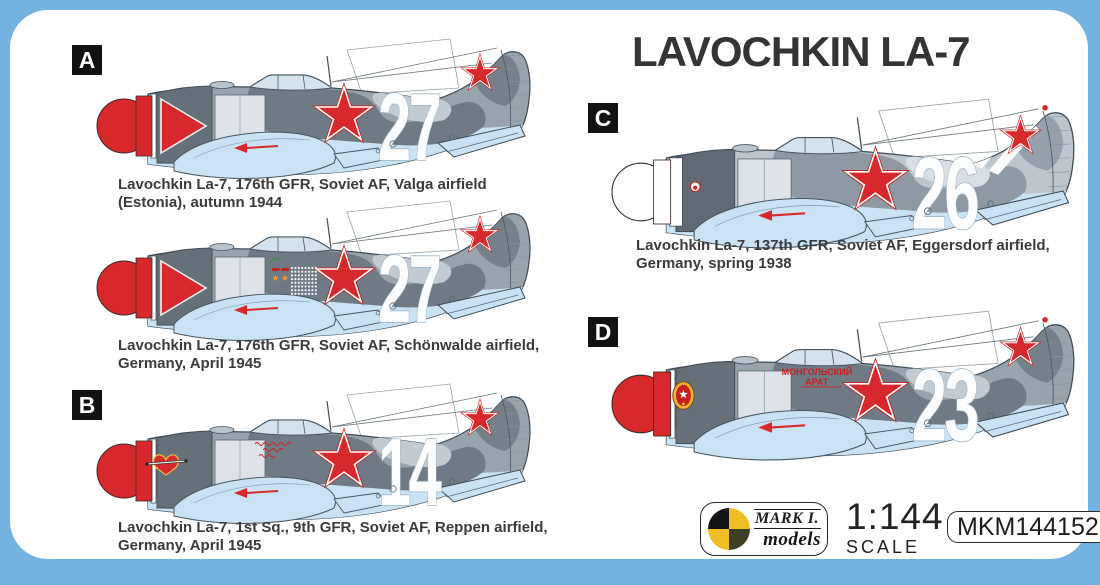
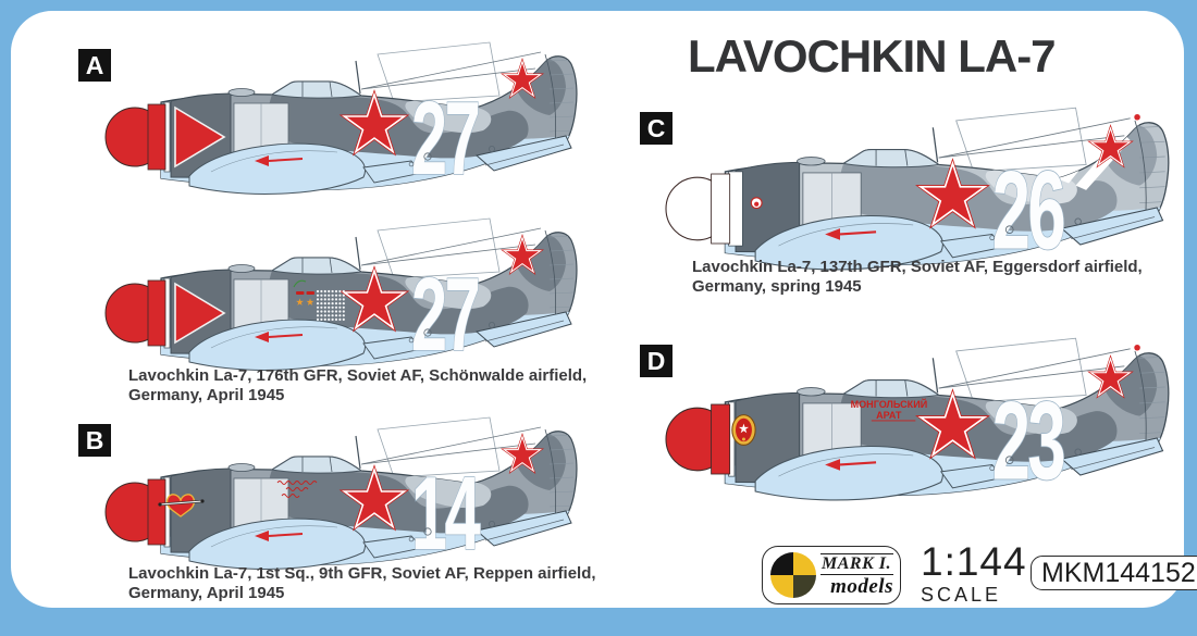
  LAVOCHKIN LA-7
  A
  B
  C
  D
  27
  27
  14
  26
  23
  МОНГОЛЬСКИЙ
  АРАТ
- Lavochkin La-7, 176th GFR, Soviet AF, Valga airfield
- (Estonia), autumn 1944
  Lavochkin La-7, 176th GFR, Soviet AF, Schönwalde airfield,
  Germany, April 1945
  Lavochkin La-7, 1st Sq., 9th GFR, Soviet AF, Reppen airfield,
  Germany, April 1945
  Lavochkin La-7, 137th GFR, Soviet AF, Eggersdorf airfield,
- Germany, spring 1938
+ Germany, spring 1945
  MARK I.
  models
  1:144
  SCALE
  MKM144152
